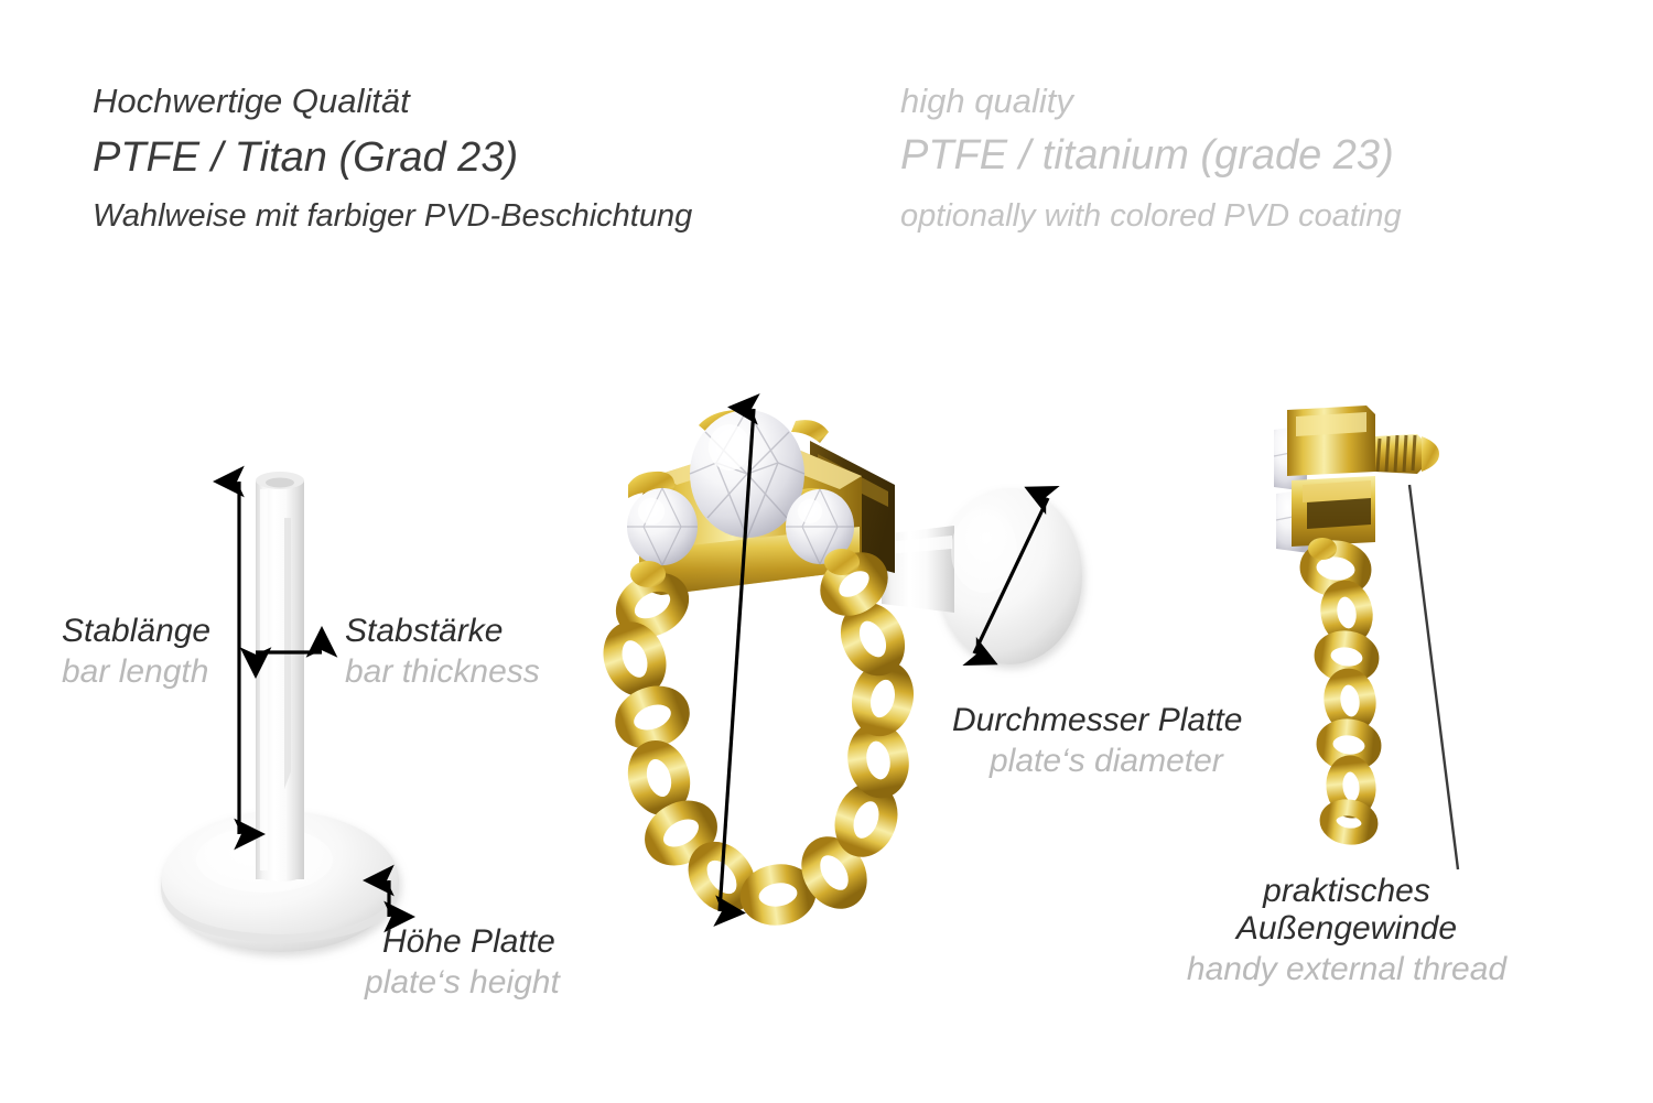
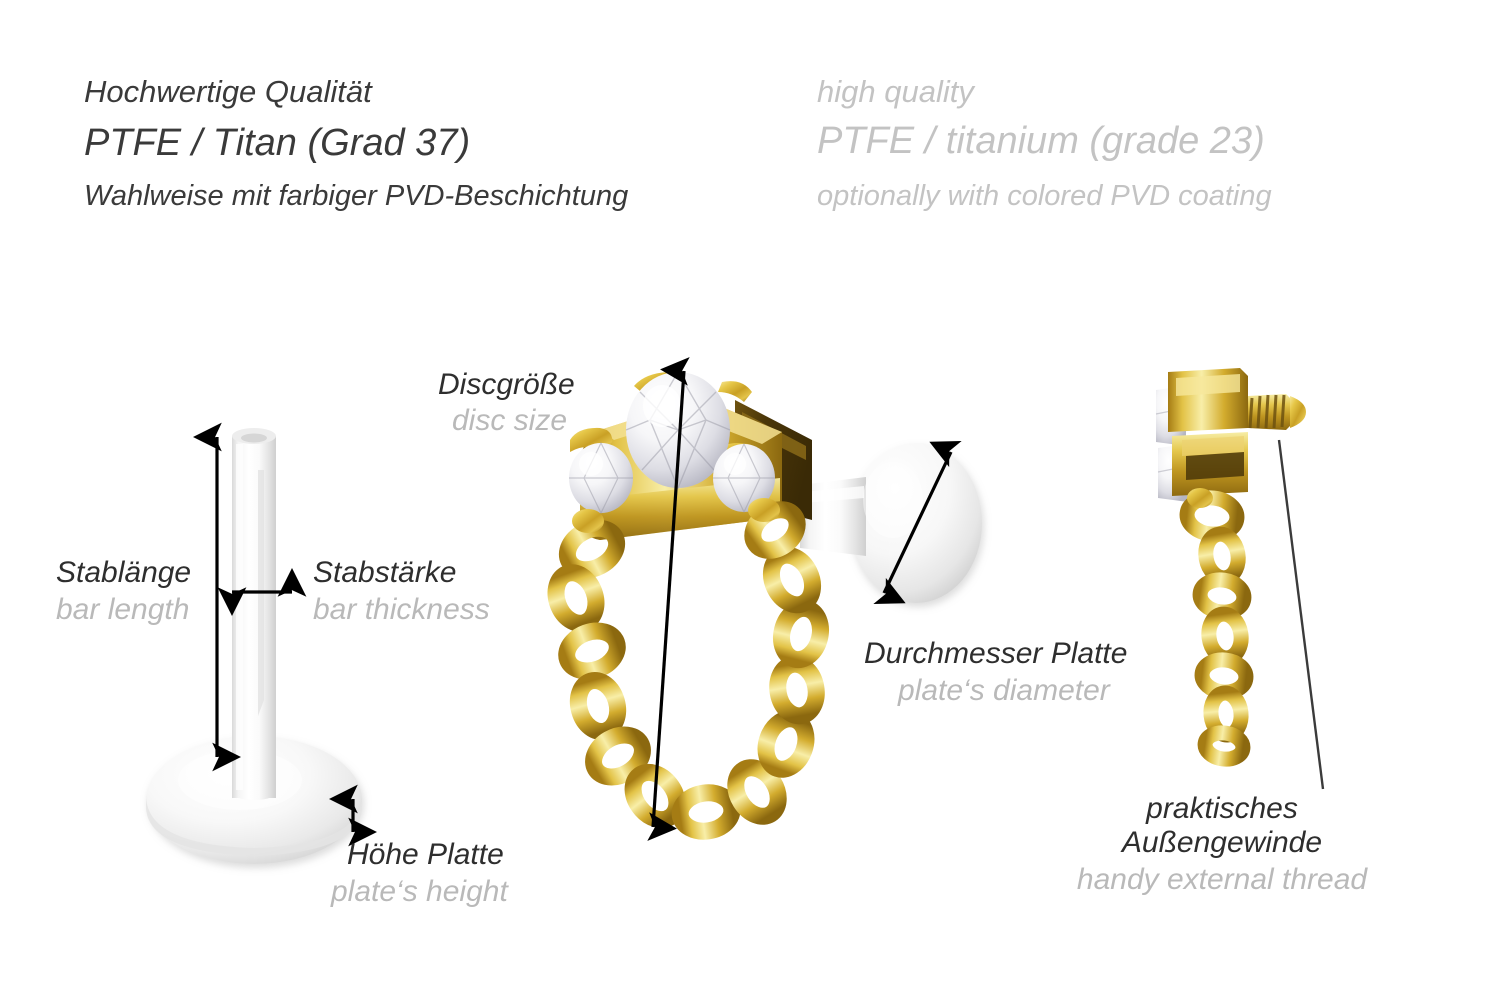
  Hochwertige Qualität
- PTFE / Titan (Grad 23)
+ PTFE / Titan (Grad 37)
  Wahlweise mit farbiger PVD-Beschichtung
  high quality
  PTFE / titanium (grade 23)
  optionally with colored PVD coating
+ Discgröße
+ disc size
  Stablänge
  bar length
  Stabstärke
  bar thickness
  Durchmesser Platte
  plate‘s diameter
  Höhe Platte
  plate‘s height
  praktisches
  Außengewinde
  handy external thread
